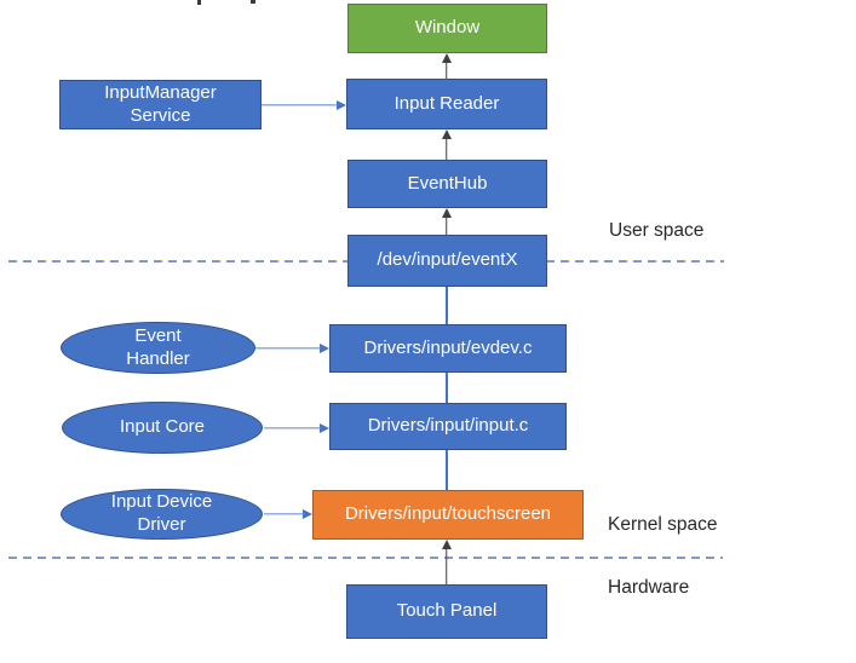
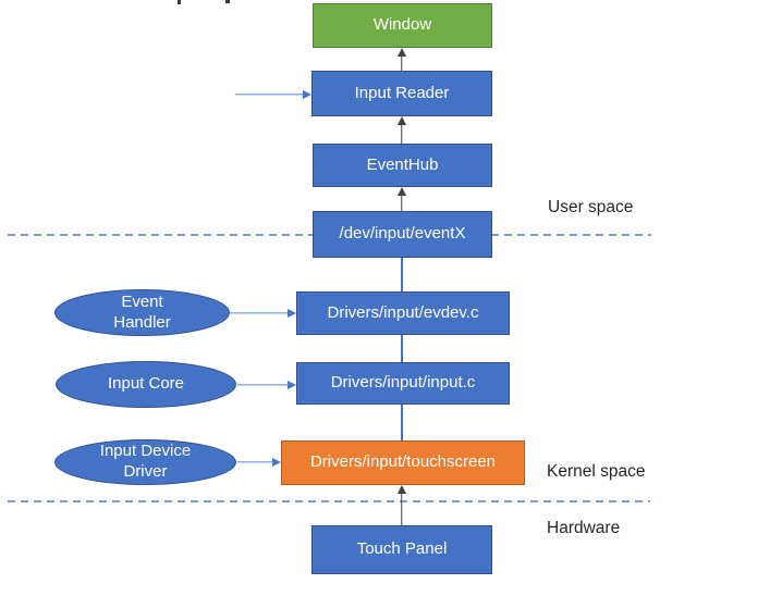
  Window
- InputManager
- Service
  Input Reader
  EventHub
  /dev/input/eventX
  Drivers/input/evdev.c
  Drivers/input/input.c
  Drivers/input/touchscreen
  Touch Panel
  Event
  Handler
  Input Core
  Input Device
  Driver
  User space
  Kernel space
  Hardware
